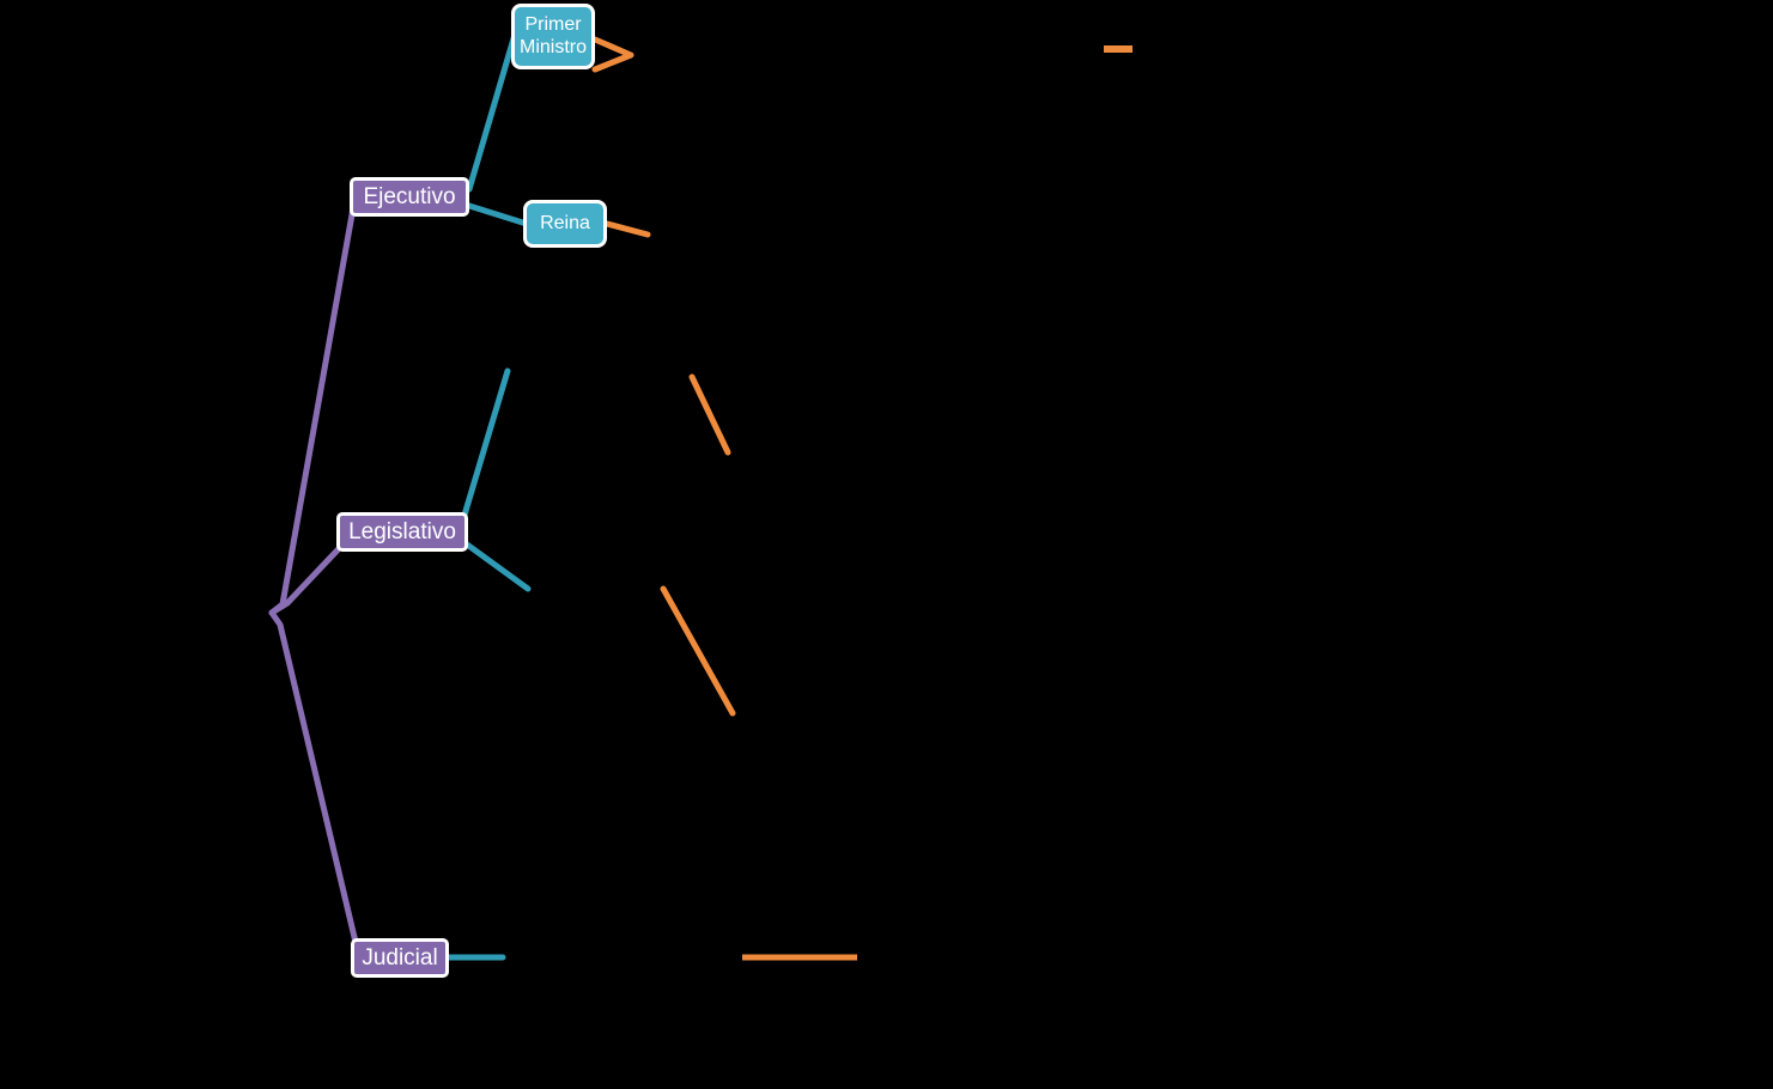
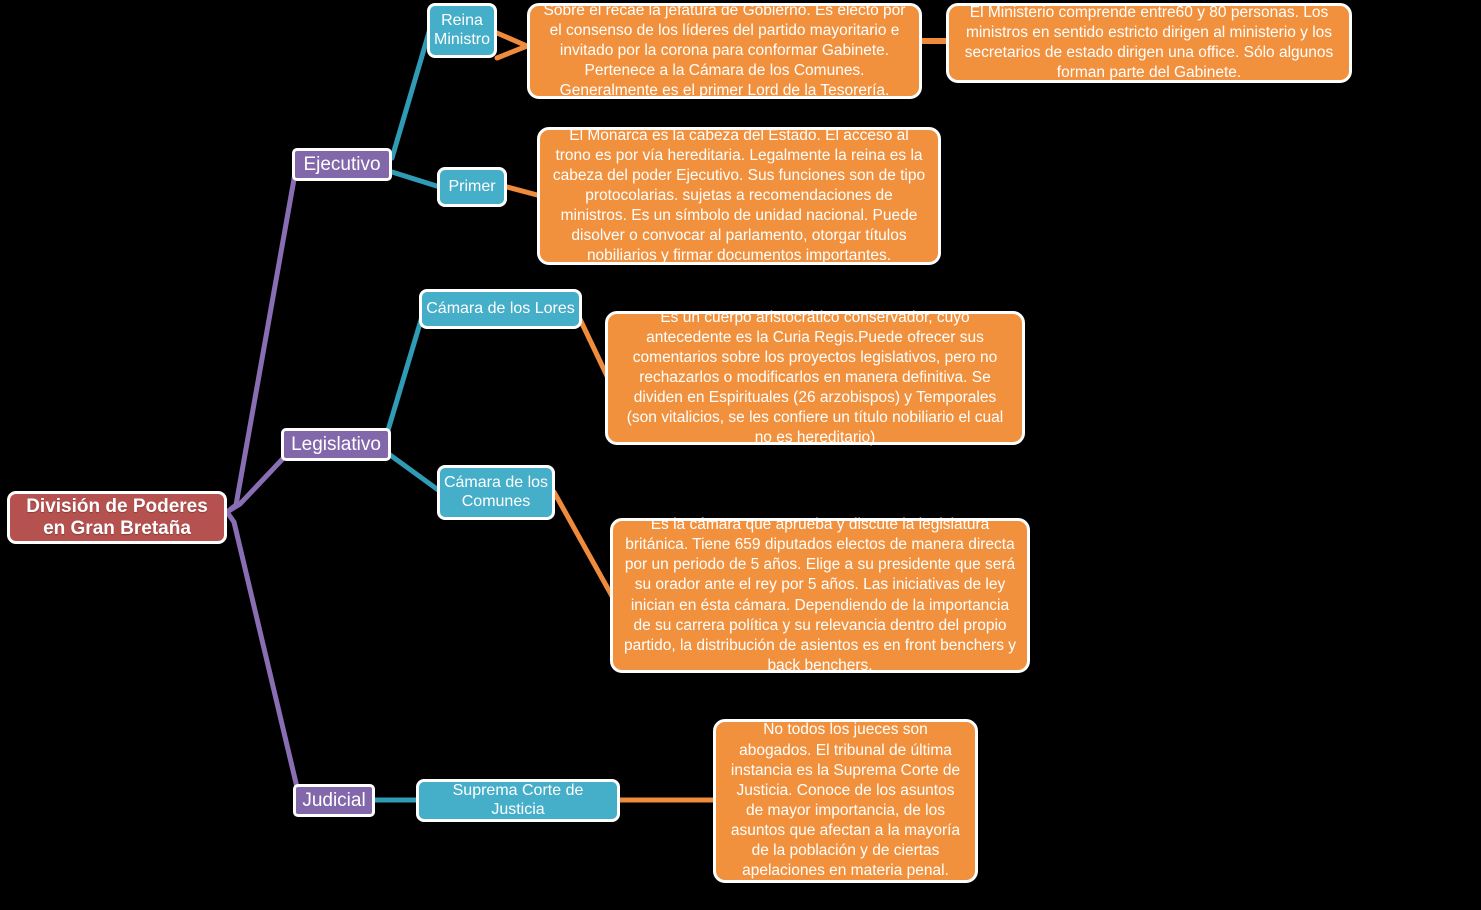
+ División de Poderes
+ en Gran Bretaña
  Ejecutivo
  Legislativo
  Judicial
- Primer
+ Reina
  Ministro
- Reina
+ Primer
+ Cámara de los Lores
+ Cámara de los
+ Comunes
+ Suprema Corte de
+ Justicia
+ Sobre él recae la jefatura de Gobierno. Es electo por el consenso de los líderes del partido mayoritario e invitado por la corona para conformar Gabinete. Pertenece a la Cámara de los Comunes. Generalmente es el primer Lord de la Tesorería.
+ El Ministerio comprende entre60 y 80 personas. Los ministros en sentido estricto dirigen al ministerio y los secretarios de estado dirigen una office. Sólo algunos forman parte del Gabinete.
+ El Monarca es la cabeza del Estado. El acceso al trono es por vía hereditaria. Legalmente la reina es la cabeza del poder Ejecutivo. Sus funciones son de tipo protocolarias. sujetas a recomendaciones de ministros. Es un símbolo de unidad nacional. Puede disolver o convocar al parlamento, otorgar títulos nobiliarios y firmar documentos importantes.
+ Es un cuerpo aristocrático conservador, cuyo antecedente es la Curia Regis.Puede ofrecer sus comentarios sobre los proyectos legislativos, pero no rechazarlos o modificarlos en manera definitiva. Se dividen en Espirituales (26 arzobispos) y Temporales (son vitalicios, se les confiere un título nobiliario el cual no es hereditario)
+ Es la cámara que aprueba y discute la legislatura británica. Tiene 659 diputados electos de manera directa por un periodo de 5 años. Elige a su presidente que será su orador ante el rey por 5 años. Las iniciativas de ley inician en ésta cámara. Dependiendo de la importancia de su carrera política y su relevancia dentro del propio partido, la distribución de asientos es en front benchers y back benchers.
+ No todos los jueces son abogados. El tribunal de última instancia es la Suprema Corte de Justicia. Conoce de los asuntos de mayor importancia, de los asuntos que afectan a la mayoría de la población y de ciertas apelaciones en materia penal.
